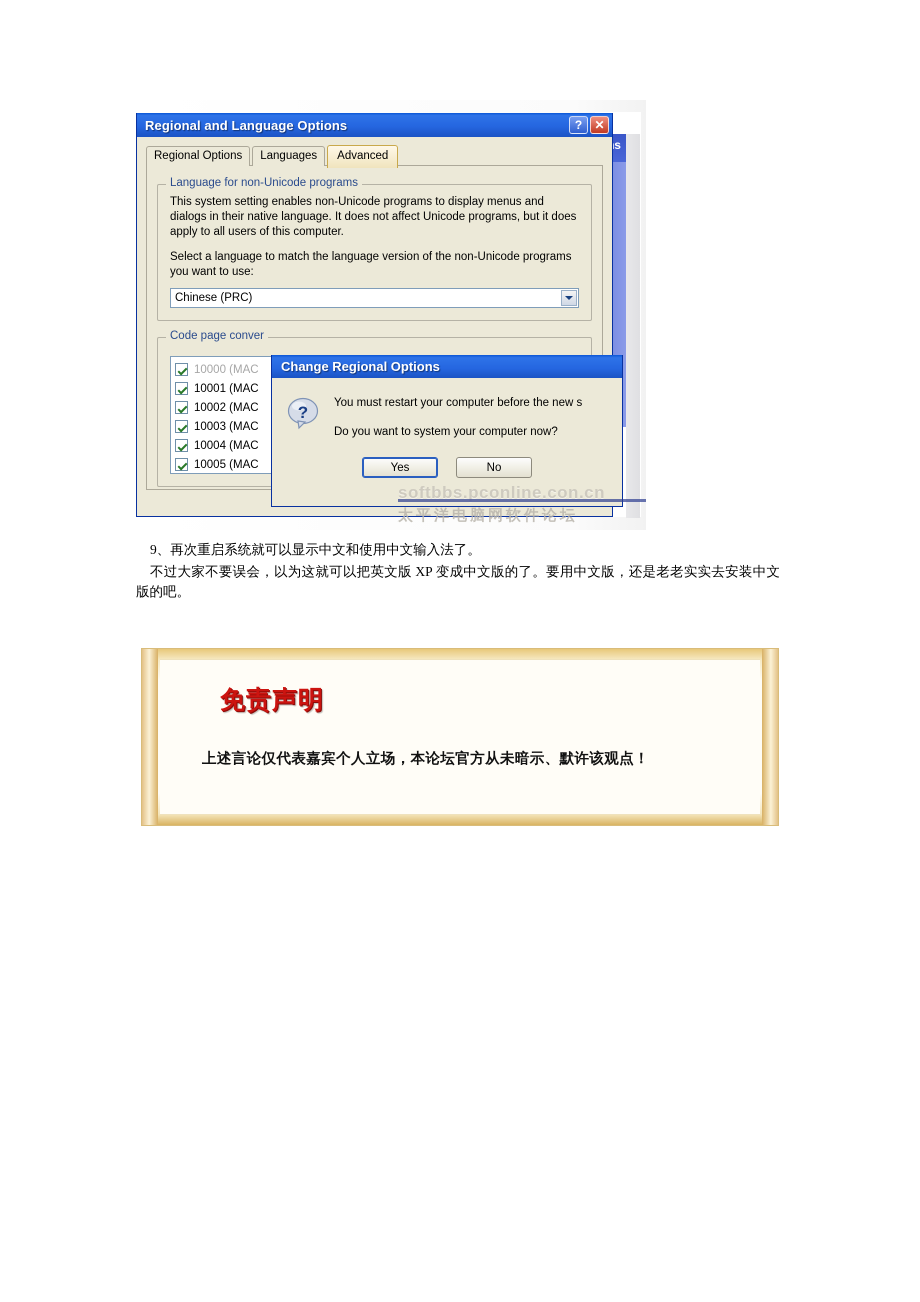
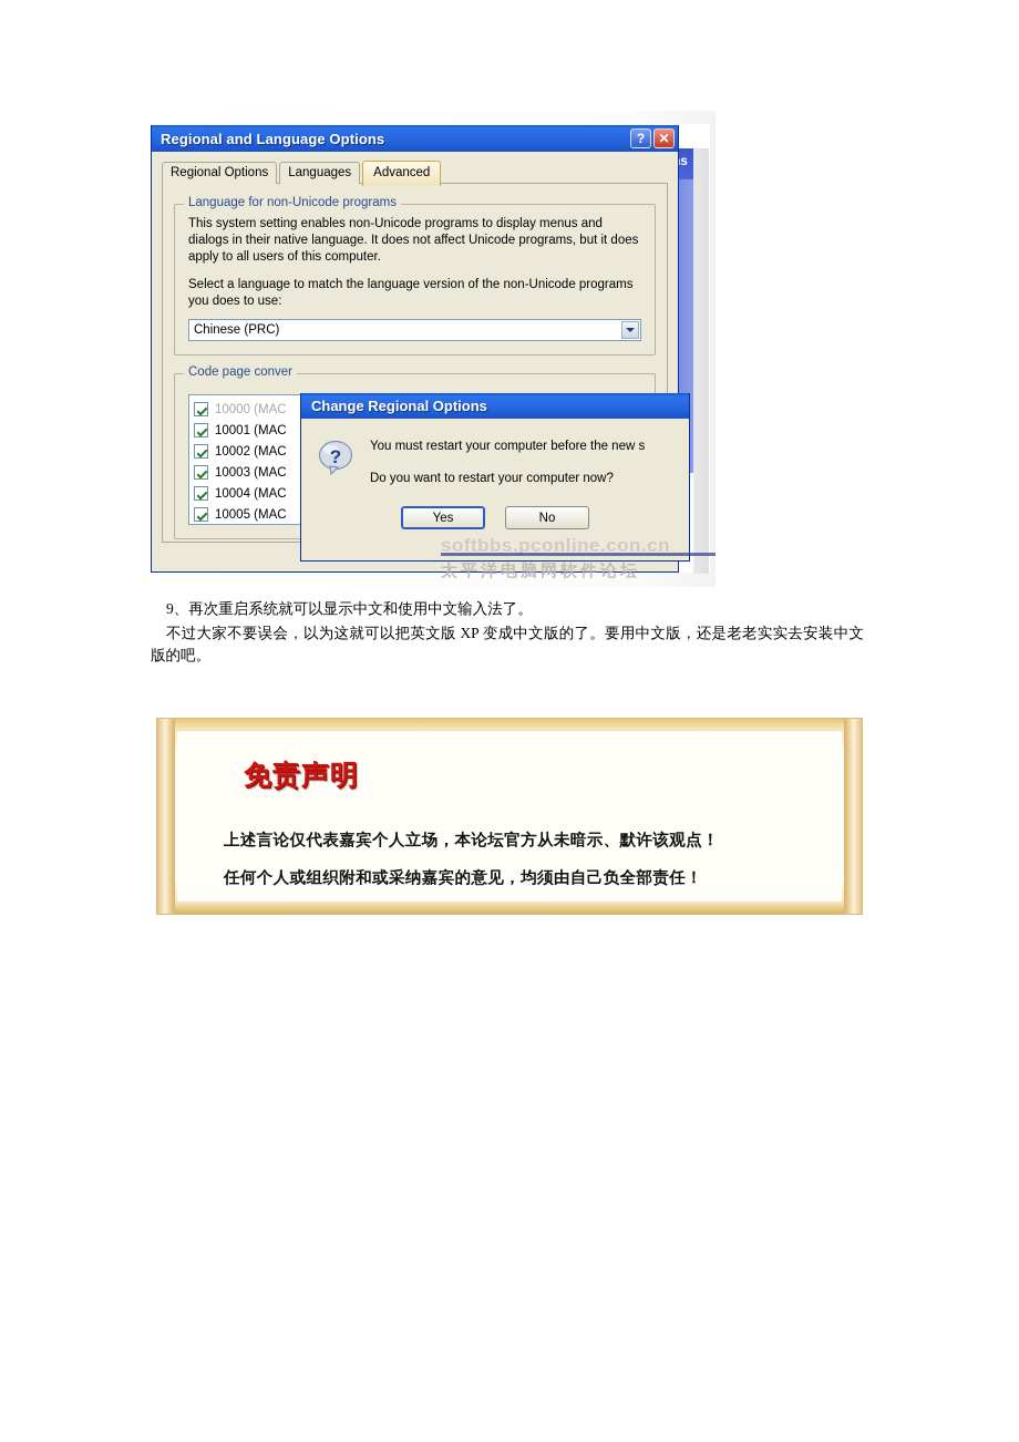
  Regional and Language Options
  ?
  ✕
  Regional Options
  Languages
  Advanced
  Language for non-Unicode programs
  This system setting enables non-Unicode programs to display menus and dialogs in their native language. It does not affect Unicode programs, but it does apply to all users of this computer.
- Select a language to match the language version of the non-Unicode programs you want to use:
+ Select a language to match the language version of the non-Unicode programs you does to use:
  Chinese (PRC)
  Code page conver
  10000 (MAC
  10001 (MAC
  10002 (MAC
  10003 (MAC
  10004 (MAC
  10005 (MAC
  Change Regional Options
  ?
  You must restart your computer before the new s
- Do you want to system your computer now?
+ Do you want to restart your computer now?
  Yes
  No
  softbbs.pconline.con.cn
  太平洋电脑网软件论坛
  9、再次重启系统就可以显示中文和使用中文输入法了。
  不过大家不要误会，以为这就可以把英文版 XP 变成中文版的了。要用中文版，还是老老实实去安装中文版的吧。
  免责声明
  上述言论仅代表嘉宾个人立场，本论坛官方从未暗示、默许该观点！
+ 任何个人或组织附和或采纳嘉宾的意见，均须由自己负全部责任！
